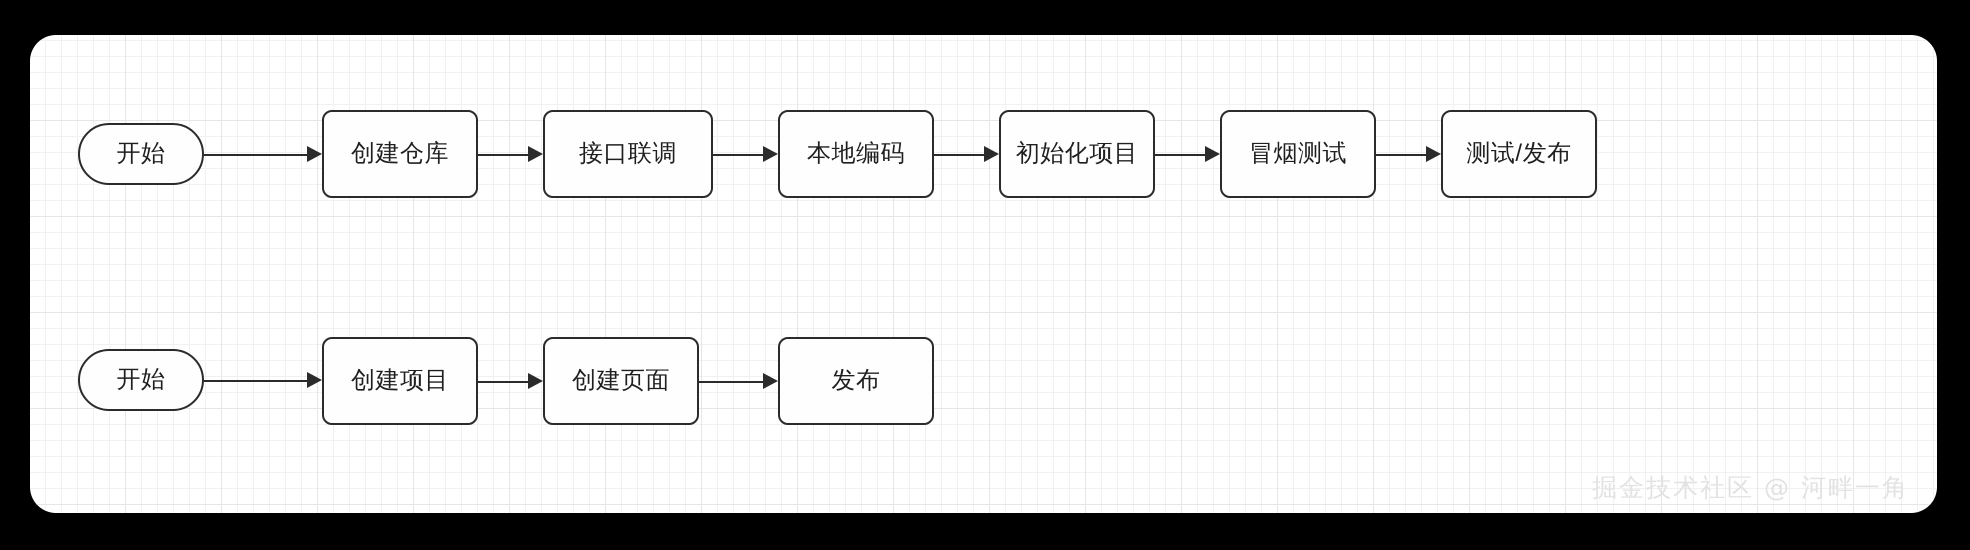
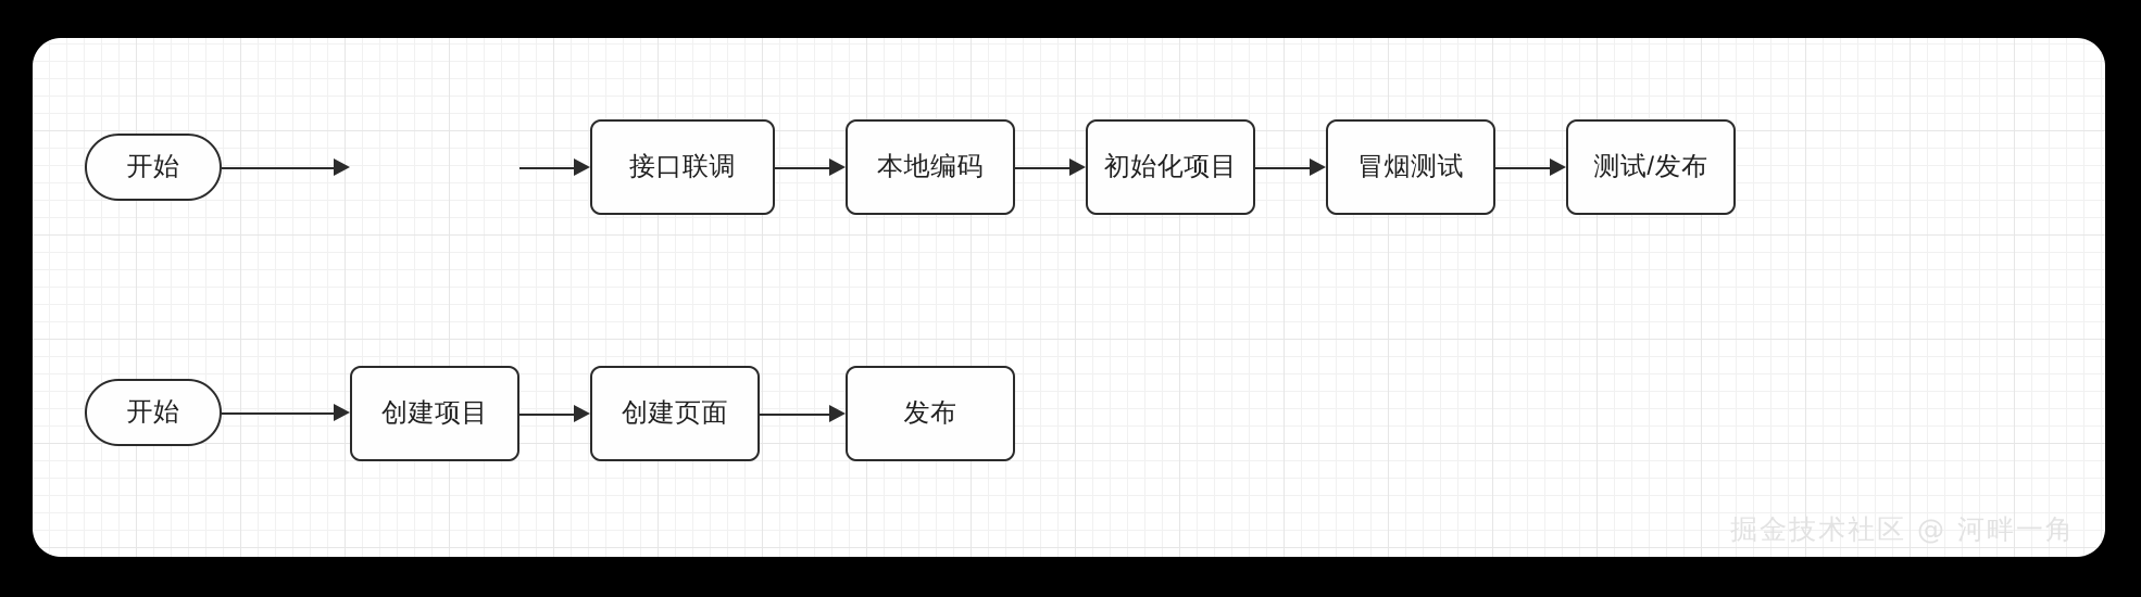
  开始
- 创建仓库
  接口联调
  本地编码
  初始化项目
  冒烟测试
  测试/发布
  开始
  创建项目
  创建页面
  发布
  掘金技术社区 @ 河畔一角
